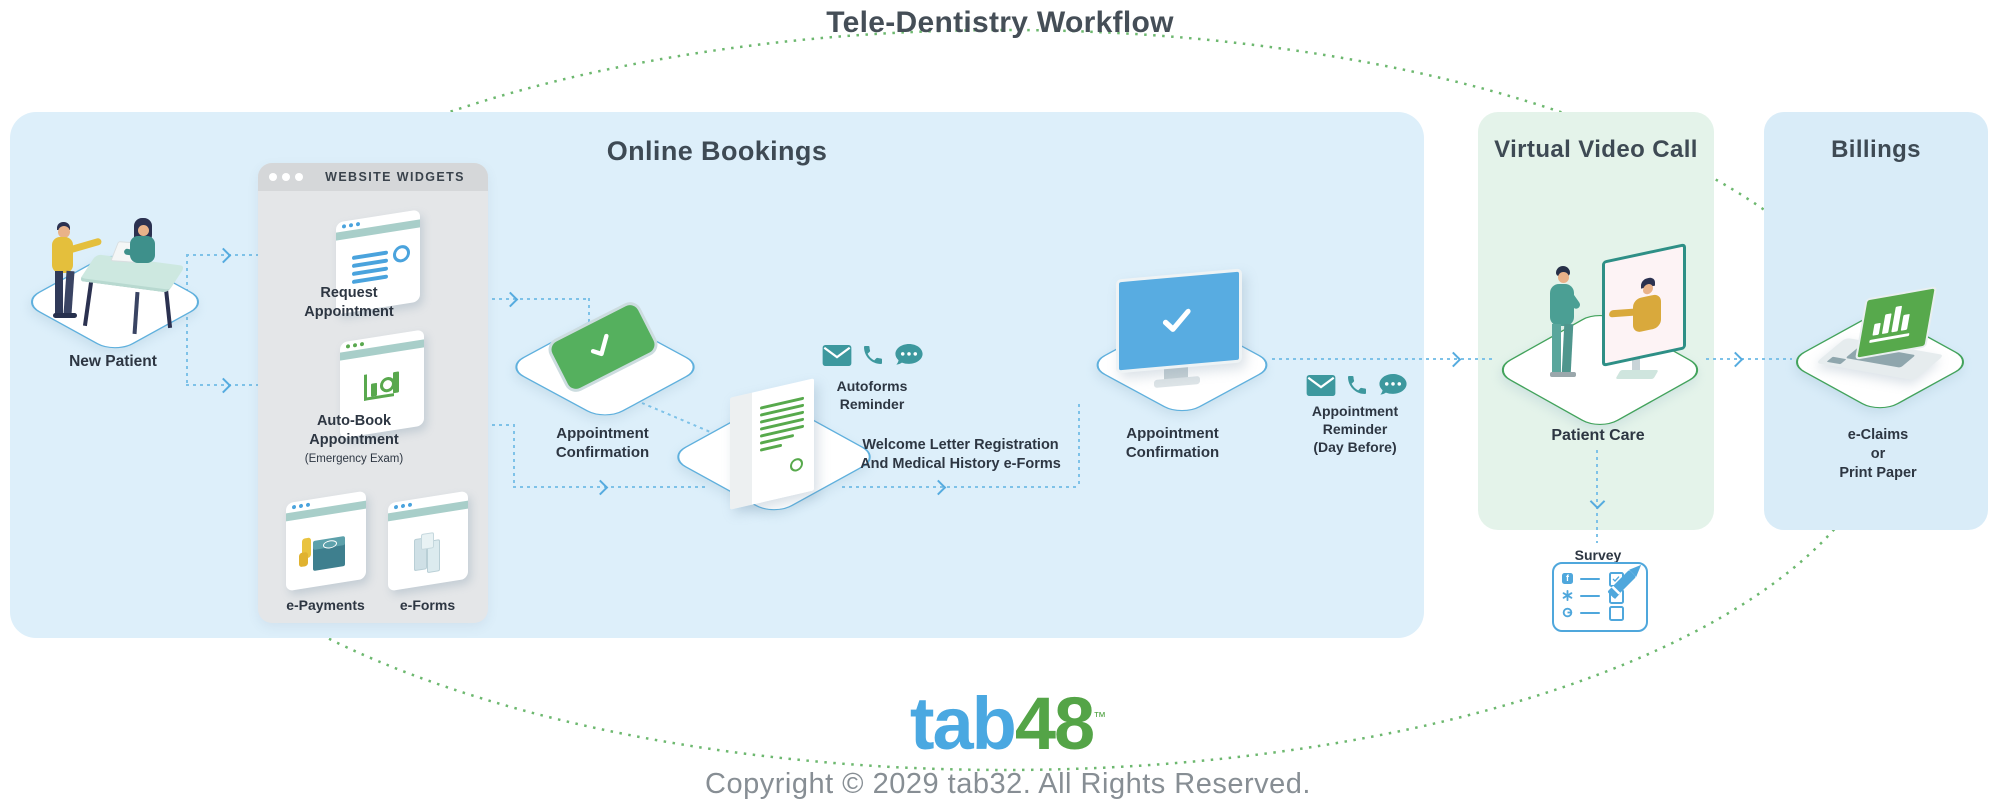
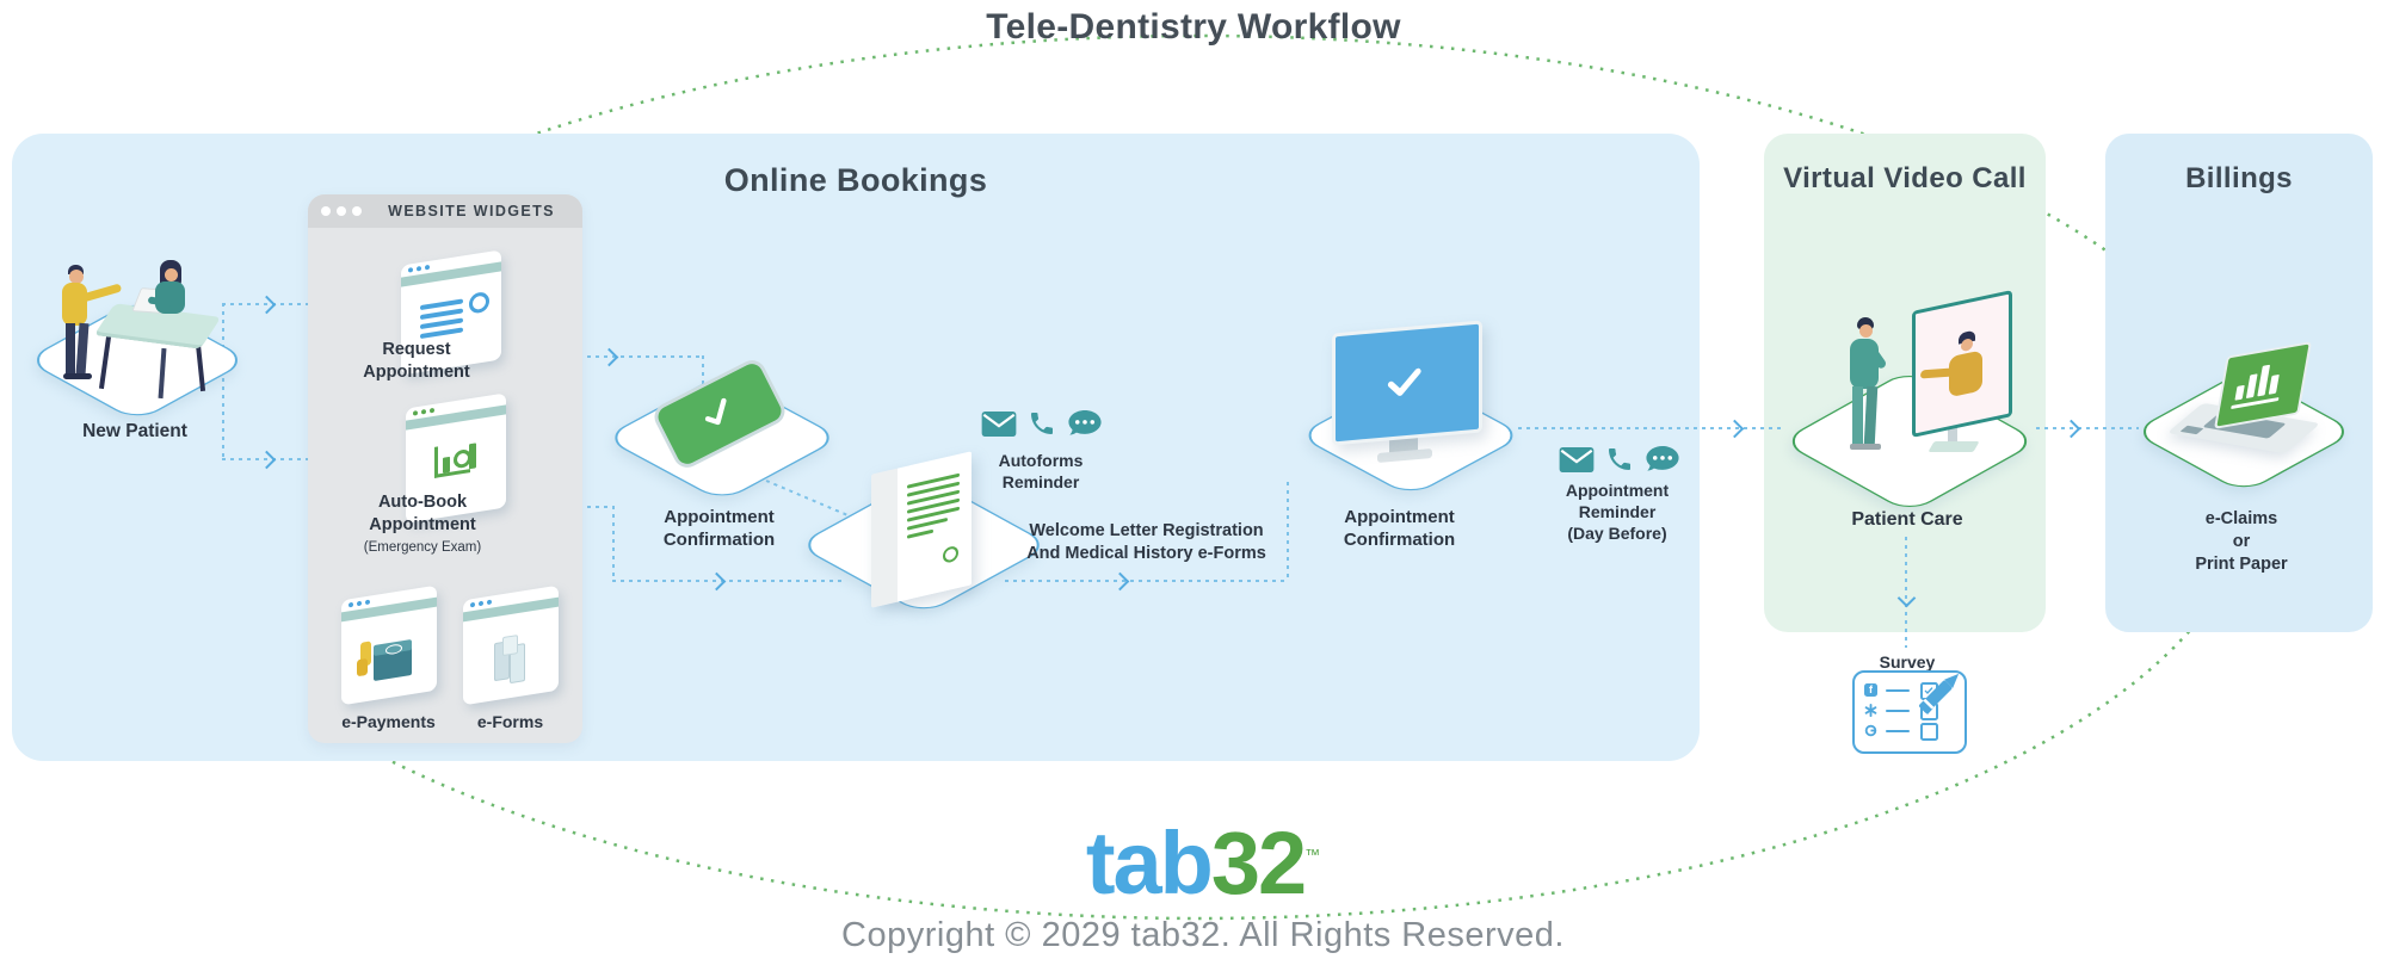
  Tele-Dentistry Workflow
  Online Bookings
  Virtual Video Call
  Billings
  New Patient
  WEBSITE WIDGETS
  Request
  Appointment
  Auto-Book
  Appointment
  (Emergency Exam)
  e-Payments
  e-Forms
  Appointment
  Confirmation
  Autoforms
  Reminder
  Welcome Letter Registration
  And Medical History e-Forms
  Appointment
  Confirmation
  Appointment
  Reminder
  (Day Before)
  Patient Care
  Survey
  f
  e-Claims
  or
  Print Paper
- tab48™
+ tab32™
  Copyright © 2029 tab32. All Rights Reserved.
